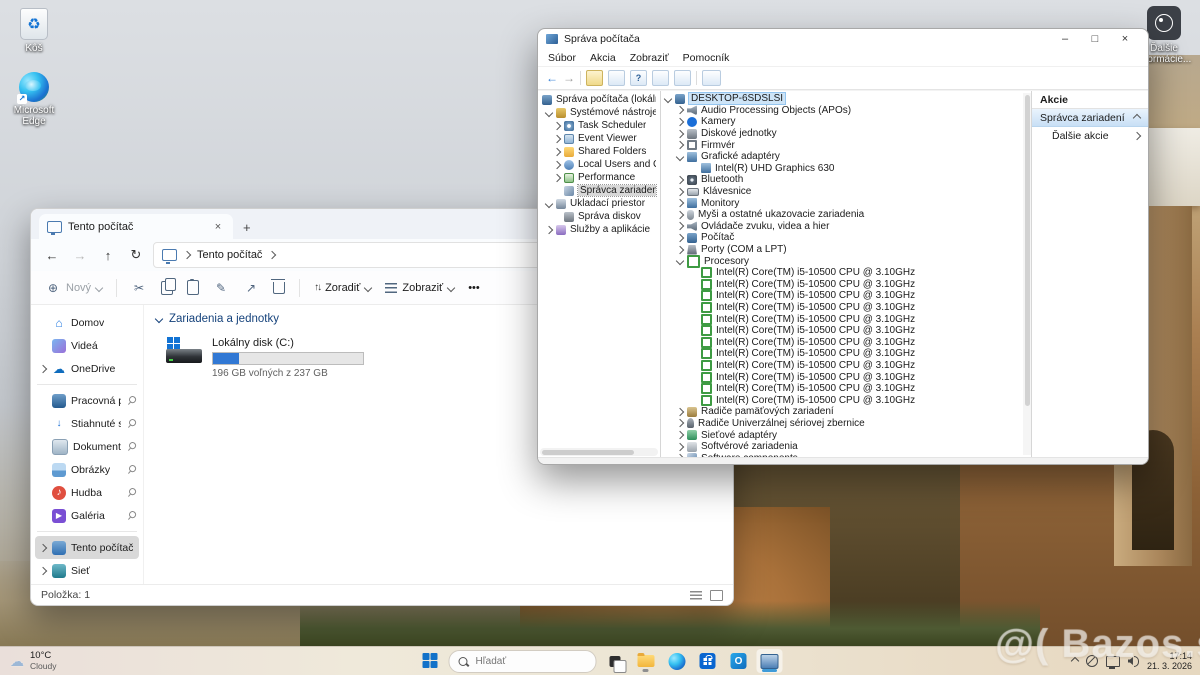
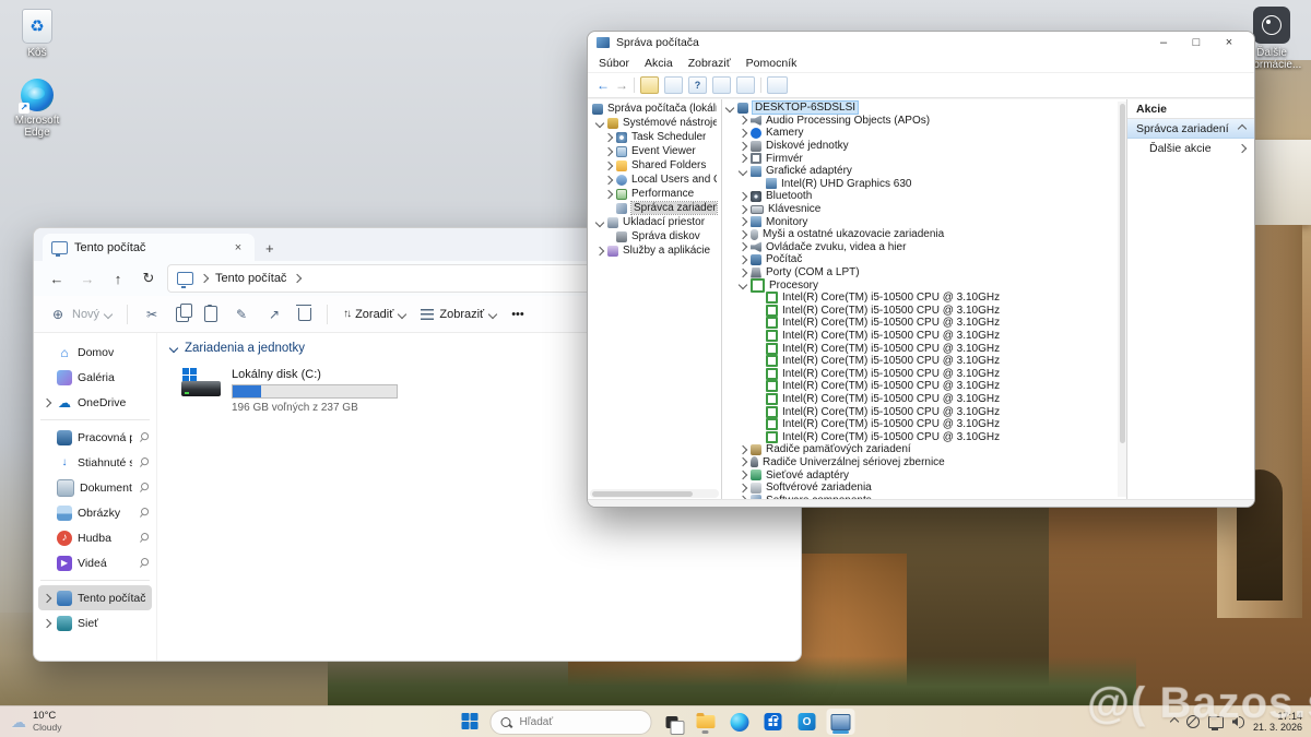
  ♻
  Kôš
  ↗
  Microsoft Edge
  Ďalšie ormácie...
  Tento počítač
  ×
  +
  ←
  →
  ↑
  ↻
  Tento počítač
  ⊕
  Nový
  ✂
  ✎
  ↗
  ↑↓
  Zoradiť
  Zobraziť
  •••
  ⌂
  Domov
- Videá
+ Galéria
  ☁
  OneDrive
  ↓
  Dokument
  Obrázky
  ♪
  Hudba
  ▶
- Galéria
+ Videá
  Tento počítač
  Sieť
  Zariadenia a jednotky
  Lokálny disk (C:)
  196 GB voľných z 237 GB
- Položka: 1
  Správa počítača
  –
  □
  ×
  Súbor
  Akcia
  Zobraziť
  Pomocník
  ←
  →
  ?
  Správa počítača (lokál
  Systémové nástroje
  Task Scheduler
  Event Viewer
  Shared Folders
  Performance
  Správca zariaden
  Ukladací priestor
  Správa diskov
  Služby a aplikácie
  DESKTOP-6SDSLSI
  Audio Processing Objects (APOs)
  Kamery
  Diskové jednotky
  Firmvér
  Grafické adaptéry
  Intel(R) UHD Graphics 630
  Bluetooth
  Klávesnice
  Monitory
  Myši a ostatné ukazovacie zariadenia
  Ovládače zvuku, videa a hier
  Počítač
  Porty (COM a LPT)
  Procesory
  Intel(R) Core(TM) i5-10500 CPU @ 3.10GHz
  Intel(R) Core(TM) i5-10500 CPU @ 3.10GHz
  Intel(R) Core(TM) i5-10500 CPU @ 3.10GHz
  Intel(R) Core(TM) i5-10500 CPU @ 3.10GHz
  Intel(R) Core(TM) i5-10500 CPU @ 3.10GHz
  Intel(R) Core(TM) i5-10500 CPU @ 3.10GHz
  Intel(R) Core(TM) i5-10500 CPU @ 3.10GHz
  Intel(R) Core(TM) i5-10500 CPU @ 3.10GHz
  Intel(R) Core(TM) i5-10500 CPU @ 3.10GHz
  Intel(R) Core(TM) i5-10500 CPU @ 3.10GHz
  Intel(R) Core(TM) i5-10500 CPU @ 3.10GHz
  Intel(R) Core(TM) i5-10500 CPU @ 3.10GHz
  Radiče pamäťových zariadení
  Radiče Univerzálnej sériovej zbernice
  Sieťové adaptéry
  Softvérové zariadenia
  Akcie
  Správca zariadení
  Ďalšie akcie
  ☁
  10°C
  Cloudy
  Hľadať
  O
  17:14
  21. 3. 2026
  @( Bazos.
